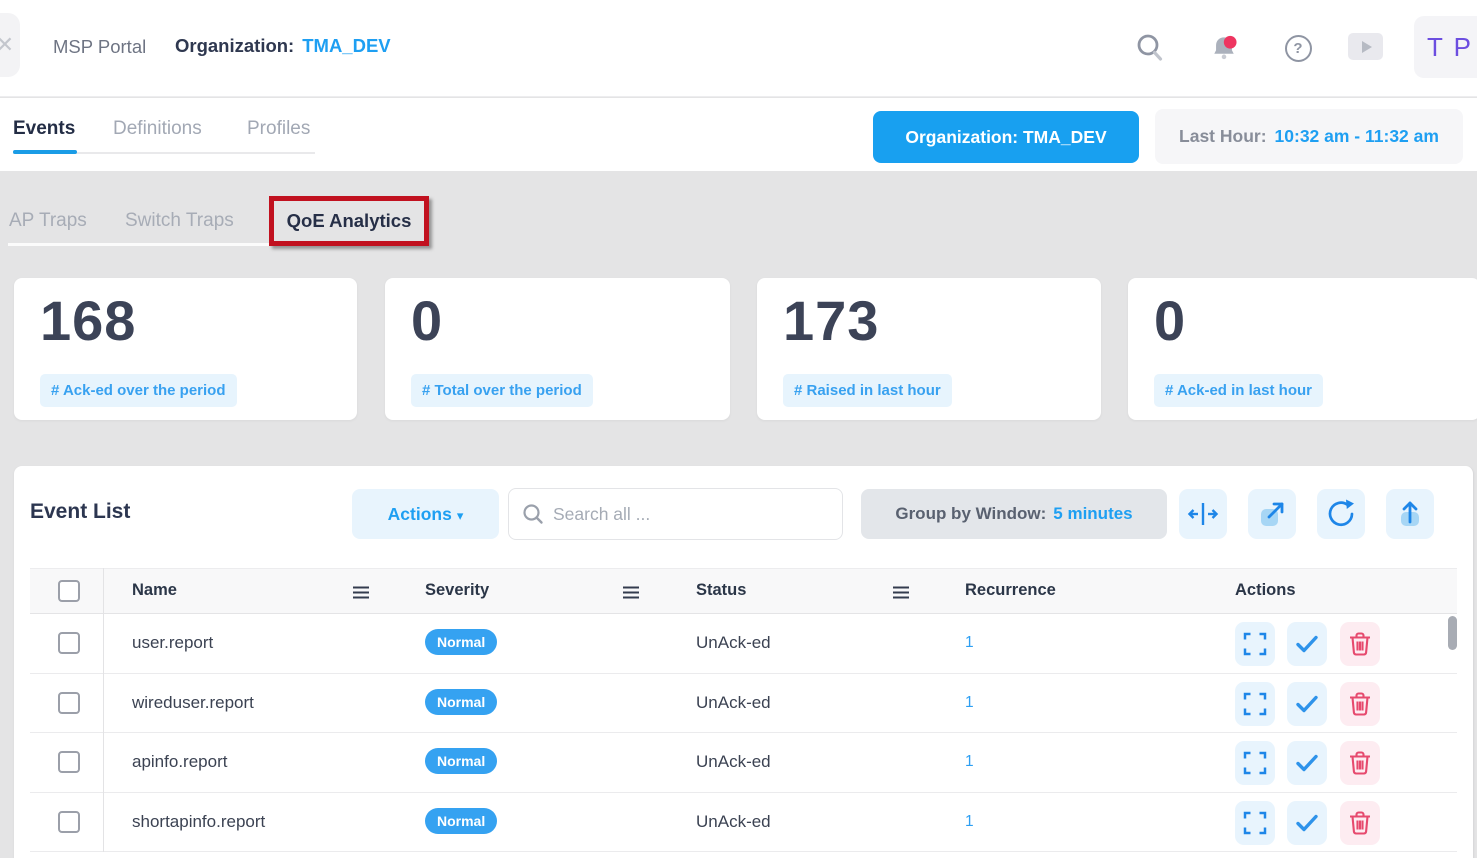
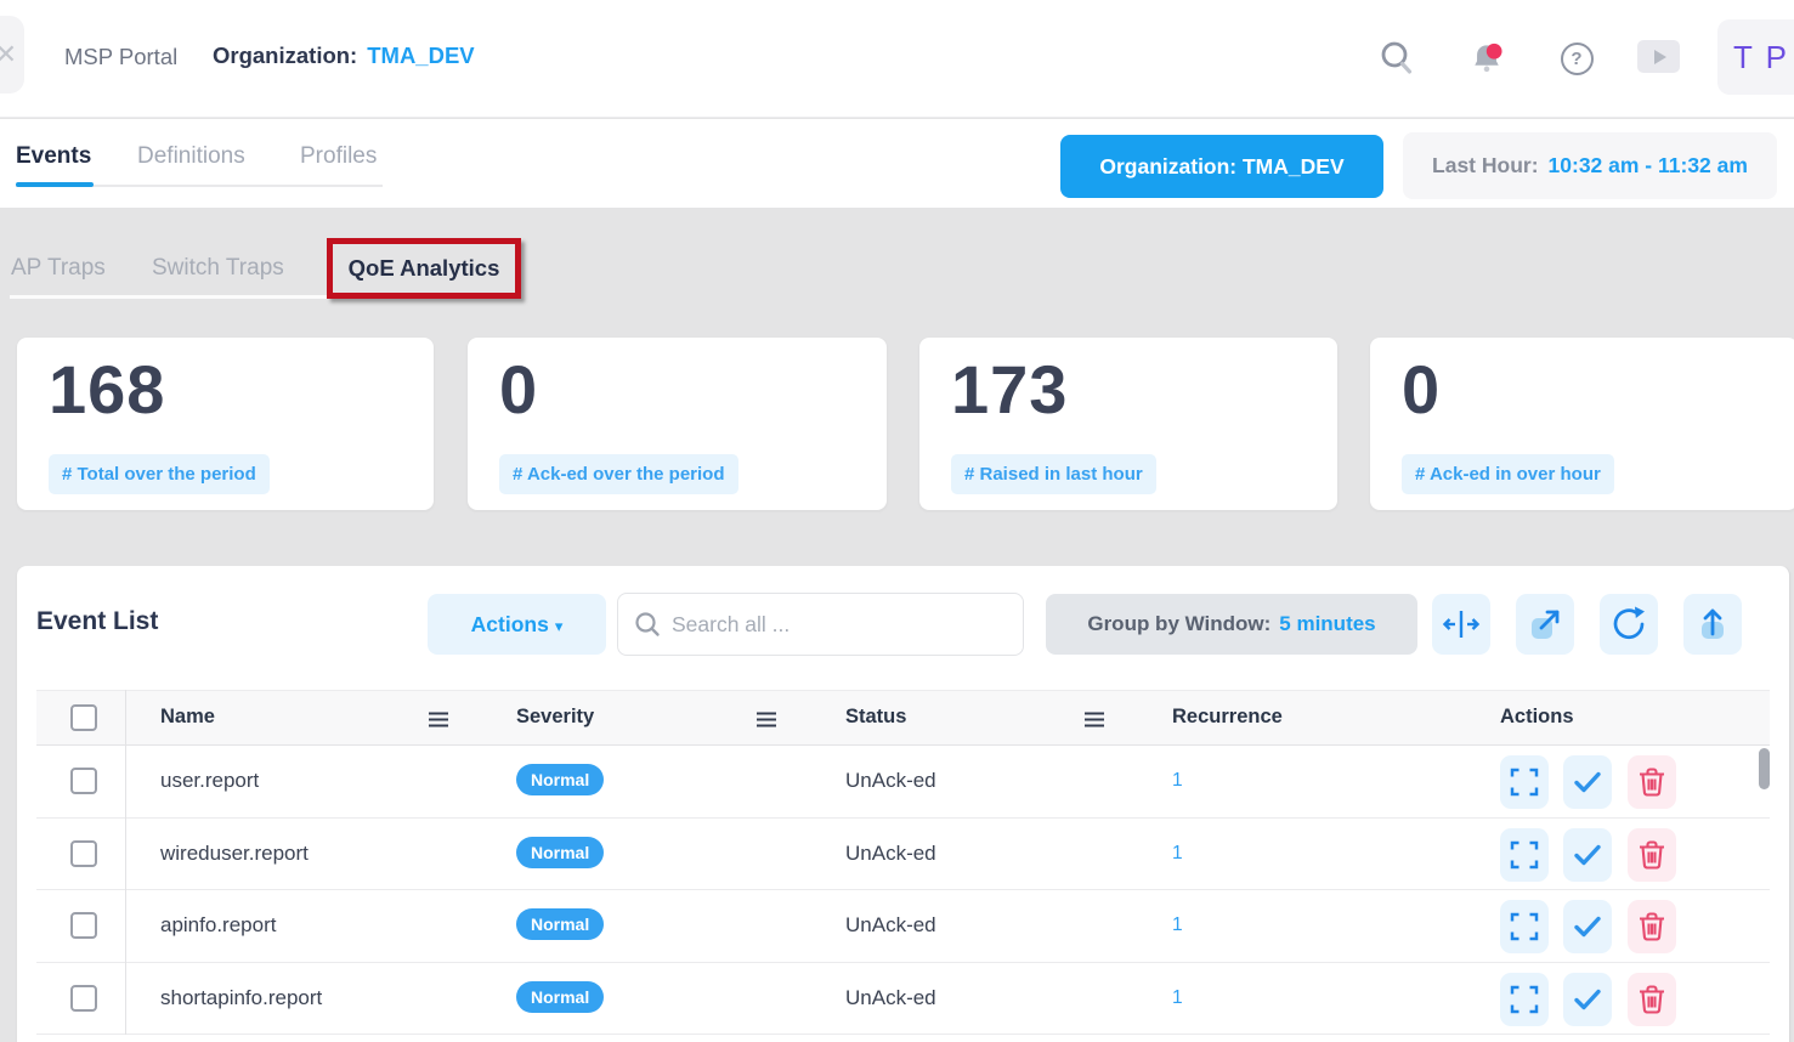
  ✕
  MSP Portal
  Organization: TMA_DEV
  ?
  T P
  Events
  Definitions
  Profiles
  Organization: TMA_DEV
  Last Hour:
  10:32 am - 11:32 am
  AP Traps
  Switch Traps
  QoE Analytics
  168
- # Ack-ed over the period
+ # Total over the period
  0
- # Total over the period
+ # Ack-ed over the period
  173
  # Raised in last hour
  0
- # Ack-ed in last hour
+ # Ack-ed in over hour
  Event List
  Actions ▾
  Search all ...
  Group by Window:
  5 minutes
  Name
  Severity
  Status
  Recurrence
  Actions
  user.report
  Normal
  UnAck-ed
  1
  wireduser.report
  Normal
  UnAck-ed
  1
  apinfo.report
  Normal
  UnAck-ed
  1
  shortapinfo.report
  Normal
  UnAck-ed
  1
